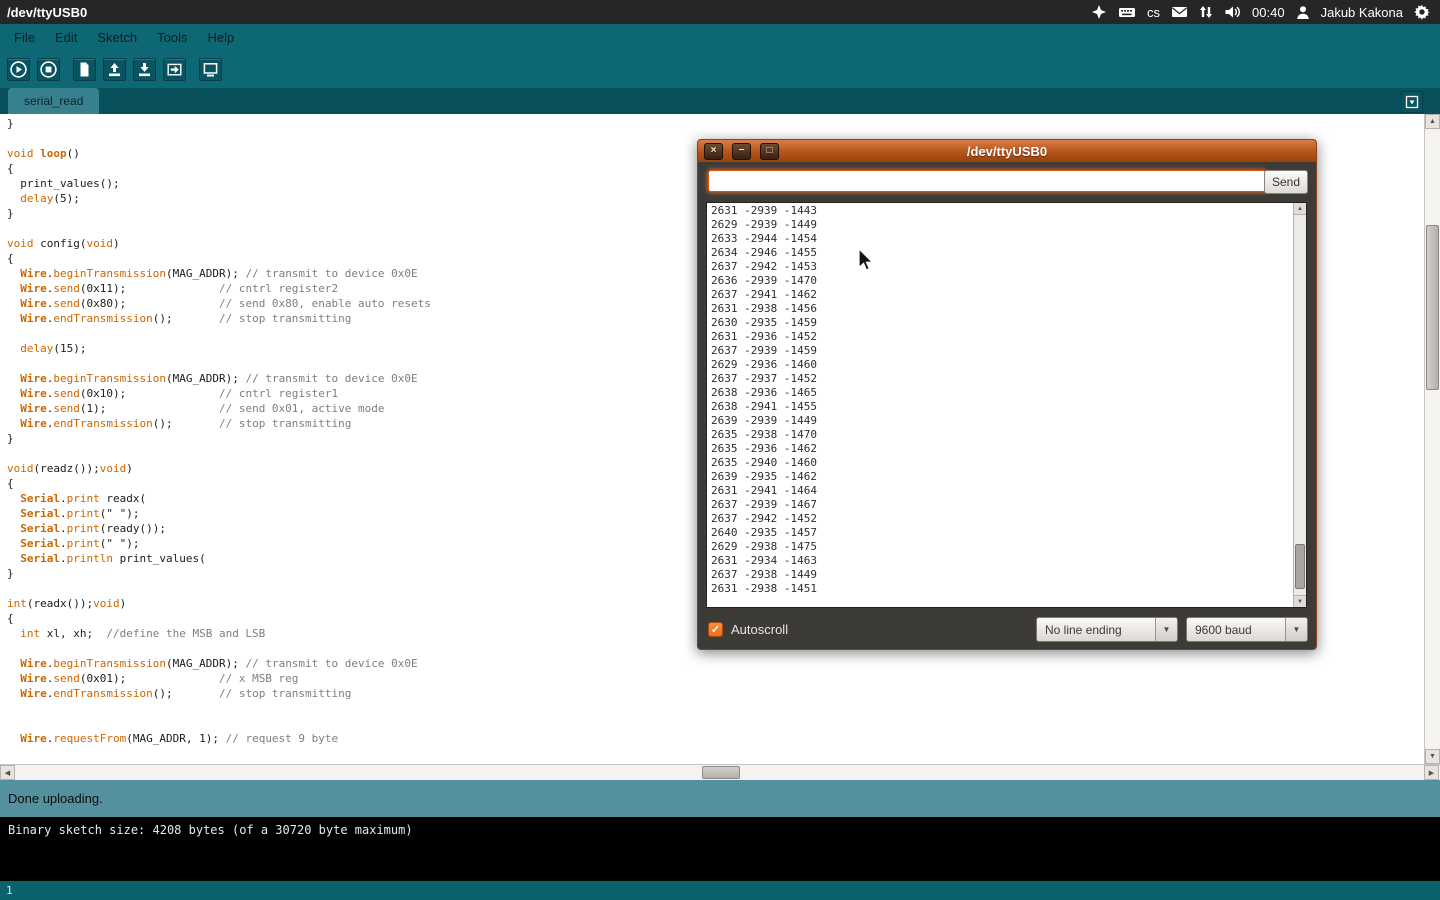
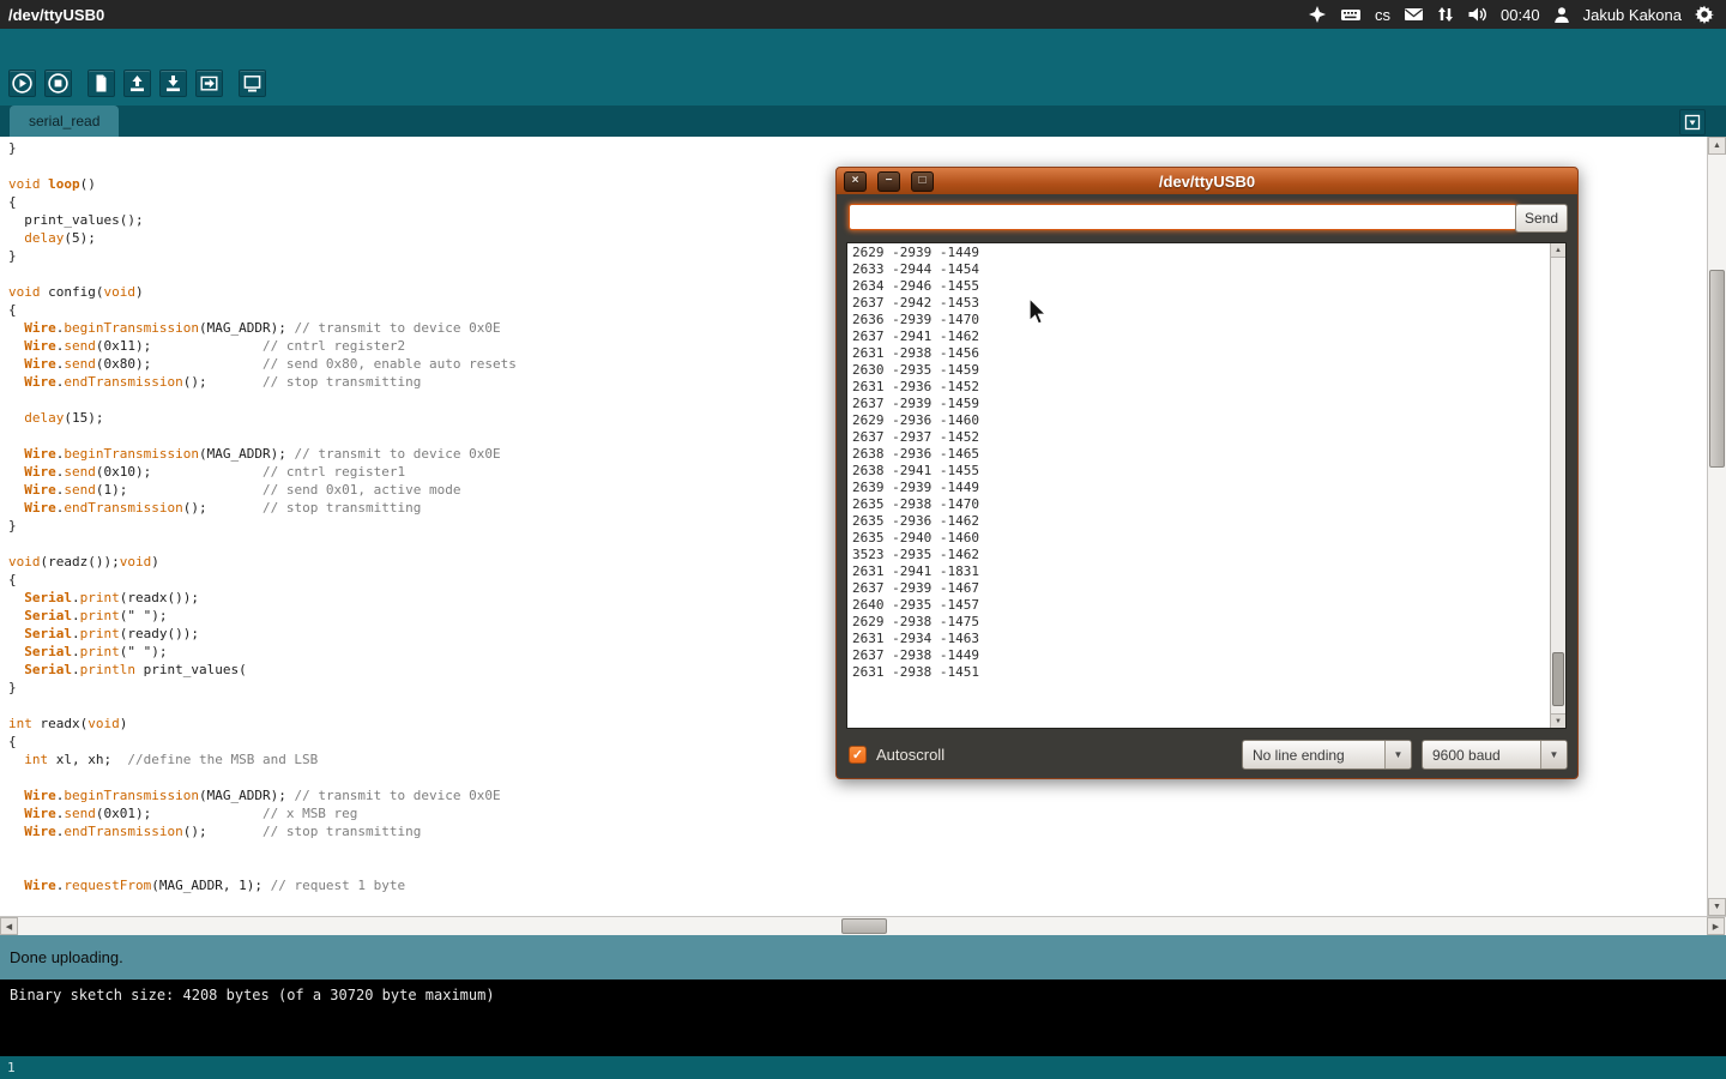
  /dev/ttyUSB0
  cs
  00:40
  Jakub Kakona
- File
- Edit
- Sketch
- Tools
- Help
  serial_read
  }
  void loop()
  {
  print_values();
  delay(5);
  }
  void config(void)
  {
  Wire.beginTransmission(MAG_ADDR); // transmit to device 0x0E
  Wire.send(0x11); // cntrl register2
  Wire.send(0x80); // send 0x80, enable auto resets
  Wire.endTransmission(); // stop transmitting
  delay(15);
  Wire.beginTransmission(MAG_ADDR); // transmit to device 0x0E
  Wire.send(0x10); // cntrl register1
  Wire.send(1); // send 0x01, active mode
  Wire.endTransmission(); // stop transmitting
  }
  void(readz());void)
  {
- Serial.print readx(
+ Serial.print(readx());
  Serial.print(" ");
  Serial.print(ready());
  Serial.print(" ");
  Serial.println print_values(
  }
- int(readx());void)
+ int readx(void)
  {
  int xl, xh; //define the MSB and LSB
  Wire.beginTransmission(MAG_ADDR); // transmit to device 0x0E
  Wire.send(0x01); // x MSB reg
  Wire.endTransmission(); // stop transmitting
- Wire.requestFrom(MAG_ADDR, 1); // request 9 byte
+ Wire.requestFrom(MAG_ADDR, 1); // request 1 byte
  Done uploading.
  Binary sketch size: 4208 bytes (of a 30720 byte maximum)
  1
  ×
  −
  □
  /dev/ttyUSB0
  Send
- 2631 -2939 -1443
  2629 -2939 -1449
  2633 -2944 -1454
  2634 -2946 -1455
  2637 -2942 -1453
  2636 -2939 -1470
  2637 -2941 -1462
  2631 -2938 -1456
  2630 -2935 -1459
  2631 -2936 -1452
  2637 -2939 -1459
  2629 -2936 -1460
  2637 -2937 -1452
  2638 -2936 -1465
  2638 -2941 -1455
  2639 -2939 -1449
  2635 -2938 -1470
  2635 -2936 -1462
  2635 -2940 -1460
- 2639 -2935 -1462
+ 3523 -2935 -1462
- 2631 -2941 -1464
+ 2631 -2941 -1831
  2637 -2939 -1467
- 2637 -2942 -1452
  2640 -2935 -1457
  2629 -2938 -1475
  2631 -2934 -1463
  2637 -2938 -1449
  2631 -2938 -1451
  ✓
  Autoscroll
  No line ending
  ▼
  9600 baud
  ▼
